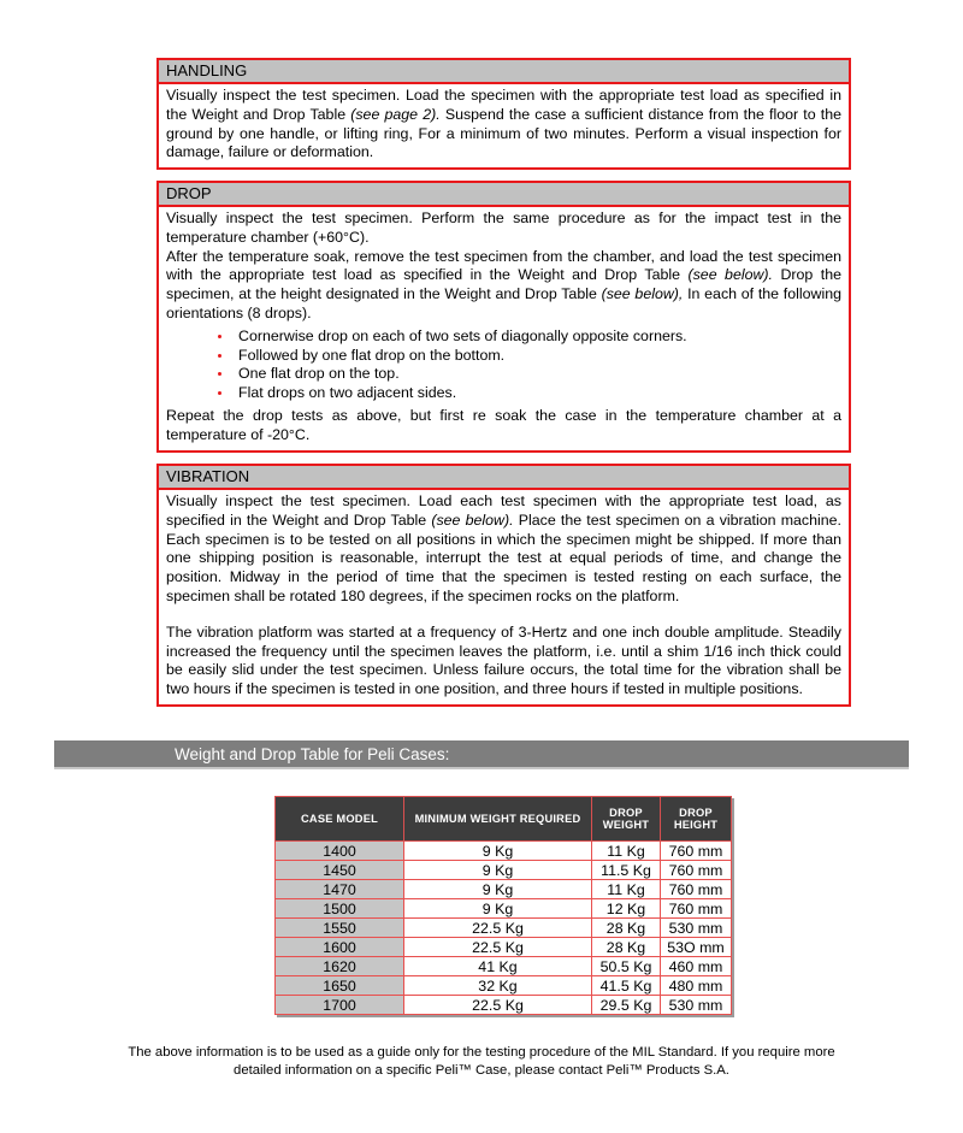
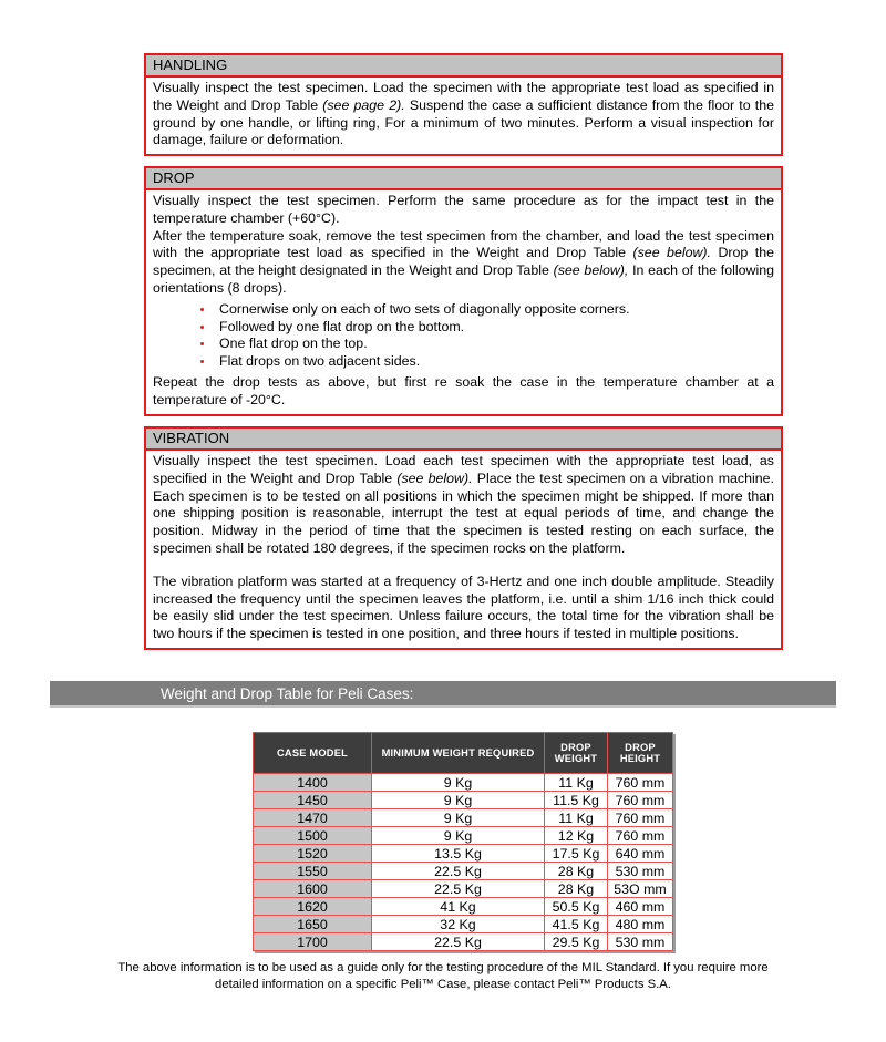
  HANDLING
  Visually inspect the test specimen. Load the specimen with the appropriate test load as specified in the Weight and Drop Table (see page 2). Suspend the case a sufficient distance from the floor to the ground by one handle, or lifting ring, For a minimum of two minutes. Perform a visual inspection for damage, failure or deformation.
  DROP
  Visually inspect the test specimen. Perform the same procedure as for the impact test in the temperature chamber (+60°C).
  After the temperature soak, remove the test specimen from the chamber, and load the test specimen with the appropriate test load as specified in the Weight and Drop Table (see below). Drop the specimen, at the height designated in the Weight and Drop Table (see below), In each of the following orientations (8 drops).
- Cornerwise drop on each of two sets of diagonally opposite corners.
+ Cornerwise only on each of two sets of diagonally opposite corners.
  Followed by one flat drop on the bottom.
  One flat drop on the top.
  Flat drops on two adjacent sides.
  Repeat the drop tests as above, but first re soak the case in the temperature chamber at a temperature of -20°C.
  VIBRATION
  Visually inspect the test specimen. Load each test specimen with the appropriate test load, as specified in the Weight and Drop Table (see below). Place the test specimen on a vibration machine. Each specimen is to be tested on all positions in which the specimen might be shipped. If more than one shipping position is reasonable, interrupt the test at equal periods of time, and change the position. Midway in the period of time that the specimen is tested resting on each surface, the specimen shall be rotated 180 degrees, if the specimen rocks on the platform.
  The vibration platform was started at a frequency of 3-Hertz and one inch double amplitude. Steadily increased the frequency until the specimen leaves the platform, i.e. until a shim 1/16 inch thick could be easily slid under the test specimen. Unless failure occurs, the total time for the vibration shall be two hours if the specimen is tested in one position, and three hours if tested in multiple positions.
  Weight and Drop Table for Peli Cases:
  CASE MODEL	MINIMUM WEIGHT REQUIRED	DROP WEIGHT	DROP HEIGHT
  1400	9 Kg	11 Kg	760 mm
  1450	9 Kg	11.5 Kg	760 mm
  1470	9 Kg	11 Kg	760 mm
  1500	9 Kg	12 Kg	760 mm
+ 1520	13.5 Kg	17.5 Kg	640 mm
  1550	22.5 Kg	28 Kg	530 mm
  1600	22.5 Kg	28 Kg	53O mm
  1620	41 Kg	50.5 Kg	460 mm
  1650	32 Kg	41.5 Kg	480 mm
  1700	22.5 Kg	29.5 Kg	530 mm
  The above information is to be used as a guide only for the testing procedure of the MIL Standard. If you require more
  detailed information on a specific Peli™ Case, please contact Peli™ Products S.A.
